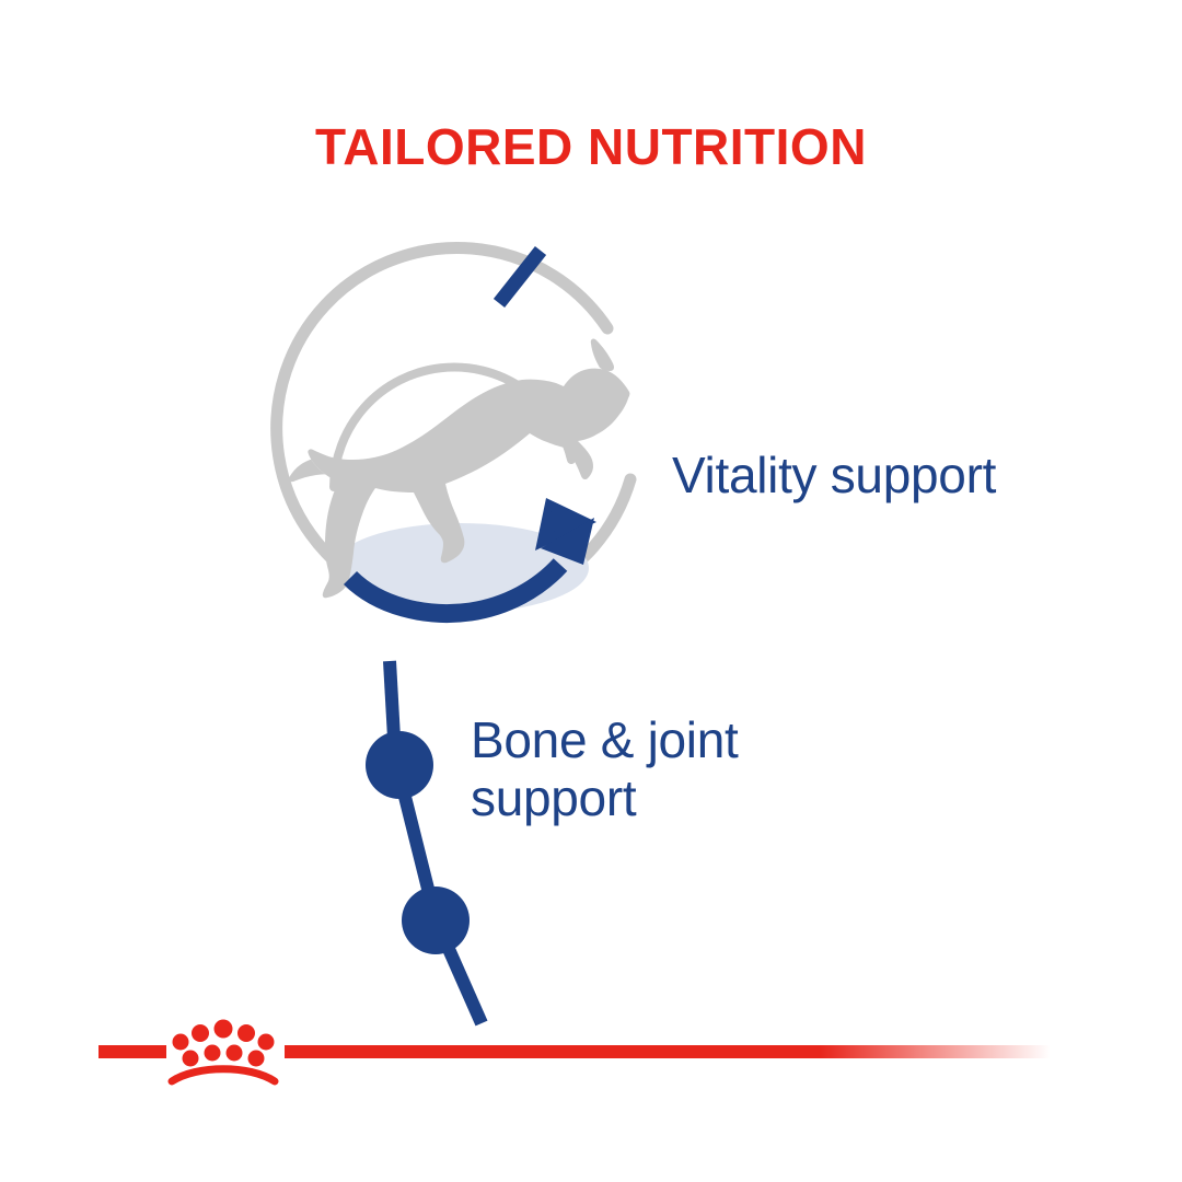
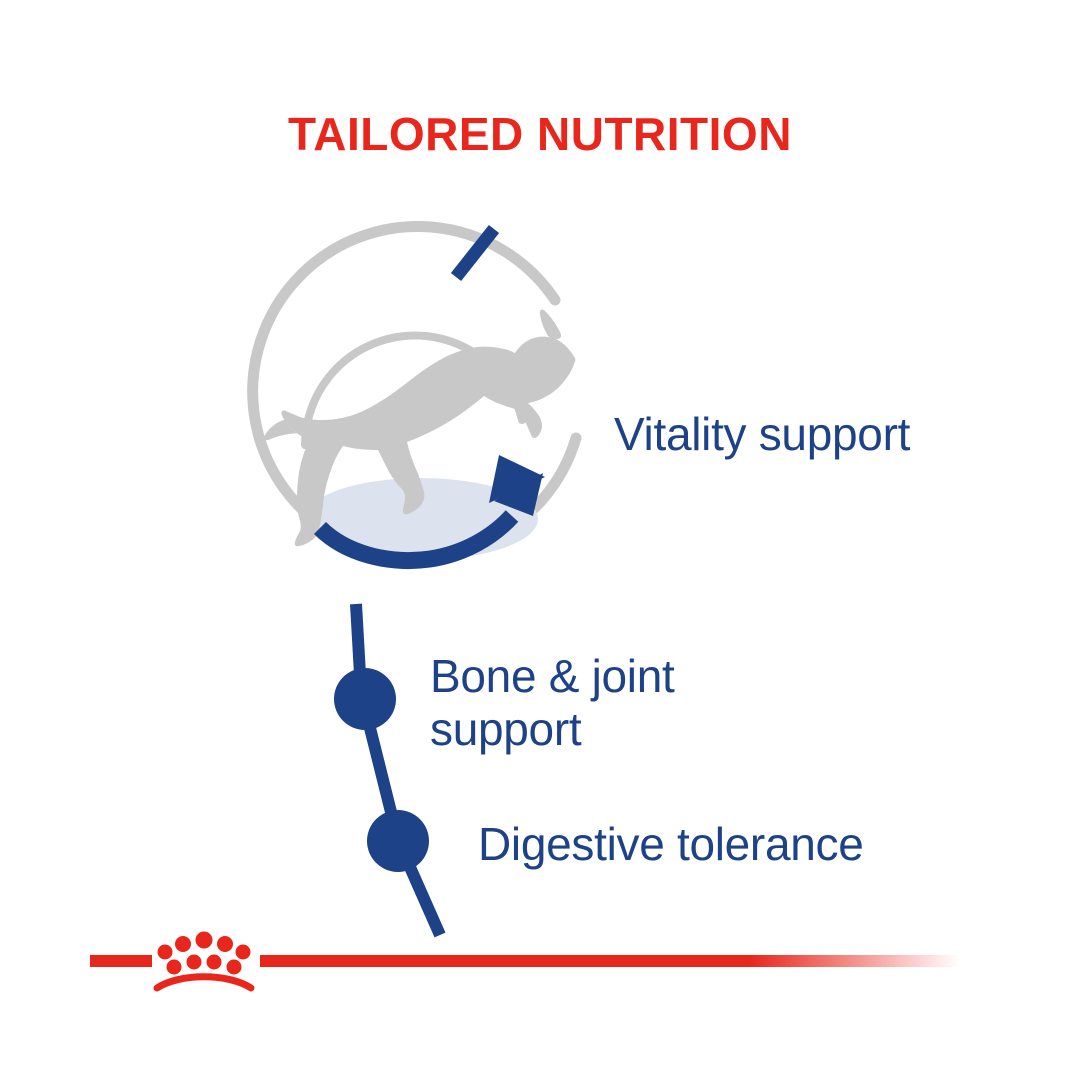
  TAILORED NUTRITION
  Vitality support
  Bone & joint
  support
+ Digestive tolerance
